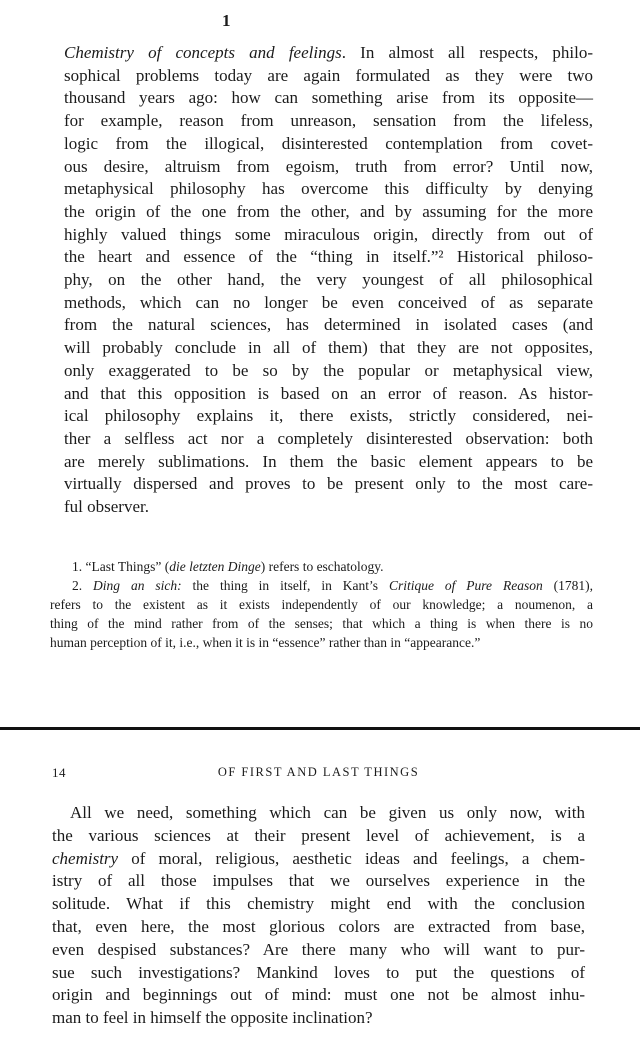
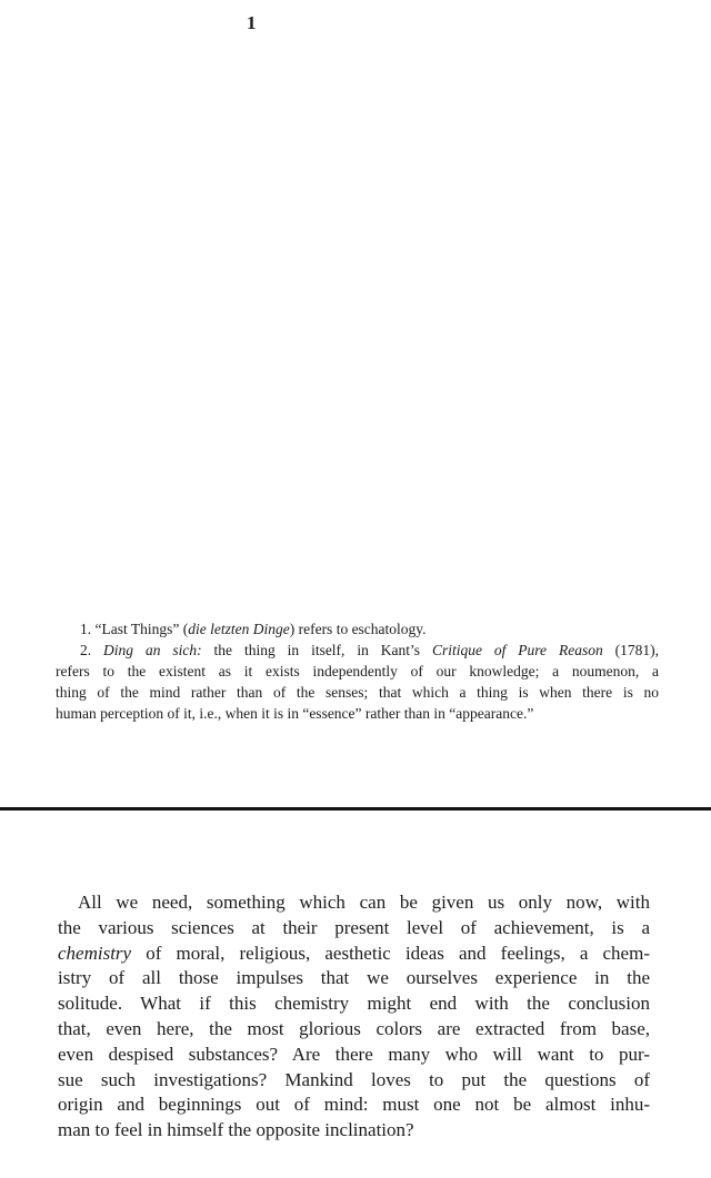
  1
- Chemistry of concepts and feelings. In almost all respects, philo-
- sophical problems today are again formulated as they were two
- thousand years ago: how can something arise from its opposite—
- for example, reason from unreason, sensation from the lifeless,
- logic from the illogical, disinterested contemplation from covet-
- ous desire, altruism from egoism, truth from error? Until now,
- metaphysical philosophy has overcome this difficulty by denying
- the origin of the one from the other, and by assuming for the more
- highly valued things some miraculous origin, directly from out of
- the heart and essence of the “thing in itself.”² Historical philoso-
- phy, on the other hand, the very youngest of all philosophical
- methods, which can no longer be even conceived of as separate
- from the natural sciences, has determined in isolated cases (and
- will probably conclude in all of them) that they are not opposites,
- only exaggerated to be so by the popular or metaphysical view,
- and that this opposition is based on an error of reason. As histor-
- ical philosophy explains it, there exists, strictly considered, nei-
- ther a selfless act nor a completely disinterested observation: both
- are merely sublimations. In them the basic element appears to be
- virtually dispersed and proves to be present only to the most care-
- ful observer.
  1. “Last Things” (die letzten Dinge) refers to eschatology.
  2. Ding an sich: the thing in itself, in Kant’s Critique of Pure Reason (1781),
  refers to the existent as it exists independently of our knowledge; a noumenon, a
- thing of the mind rather from of the senses; that which a thing is when there is no
+ thing of the mind rather than of the senses; that which a thing is when there is no
  human perception of it, i.e., when it is in “essence” rather than in “appearance.”
- 14
- OF FIRST AND LAST THINGS
  All we need, something which can be given us only now, with
  the various sciences at their present level of achievement, is a
  chemistry of moral, religious, aesthetic ideas and feelings, a chem-
  istry of all those impulses that we ourselves experience in the
  solitude. What if this chemistry might end with the conclusion
  that, even here, the most glorious colors are extracted from base,
  even despised substances? Are there many who will want to pur-
  sue such investigations? Mankind loves to put the questions of
  origin and beginnings out of mind: must one not be almost inhu-
  man to feel in himself the opposite inclination?
